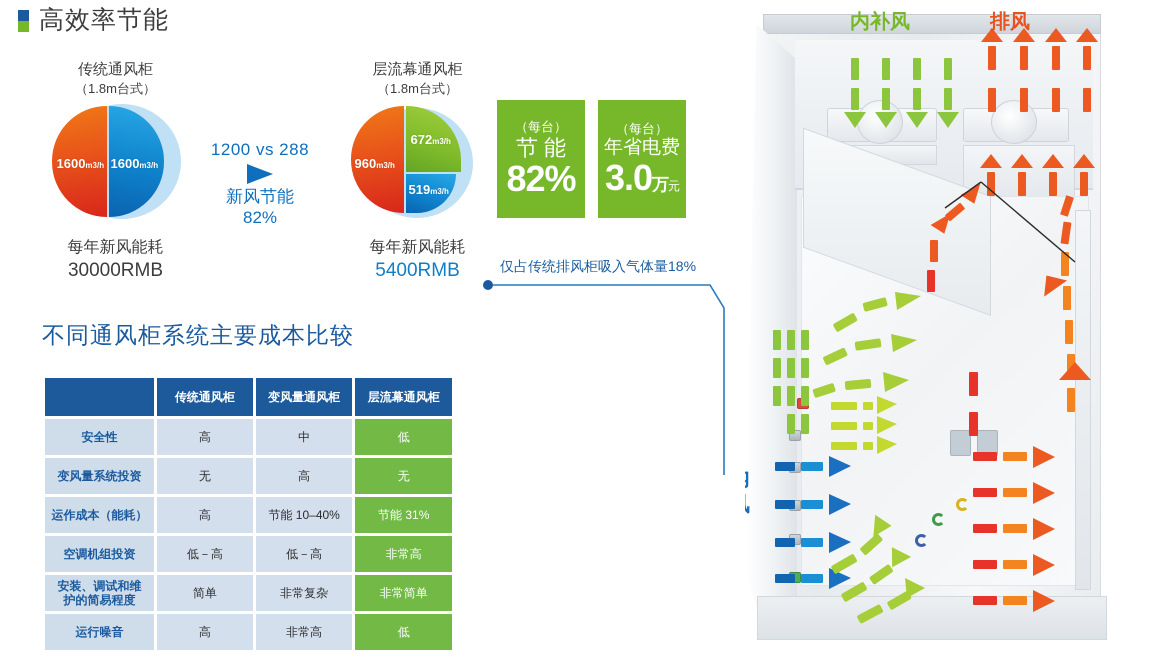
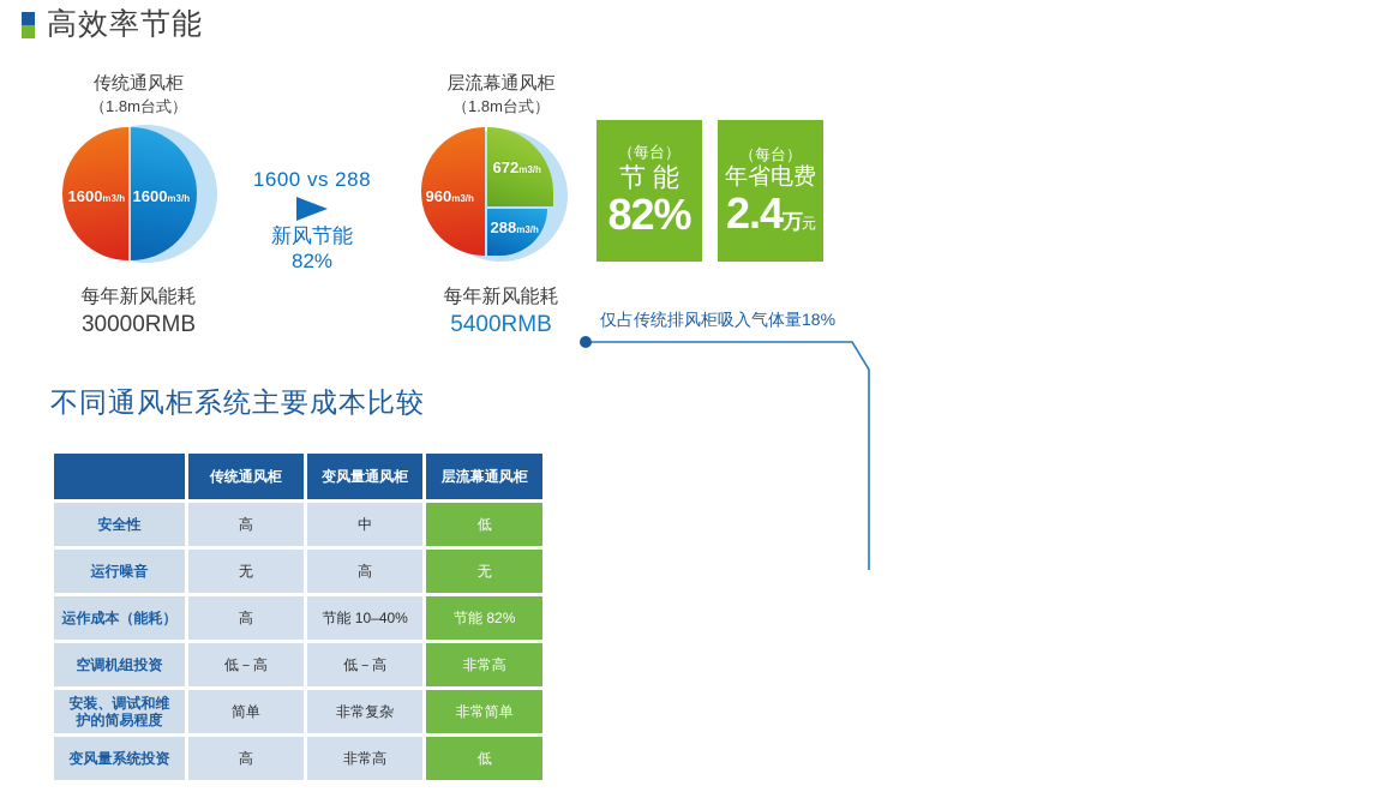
  高效率节能
  传统通风柜
  （1.8m台式）
  1600m3/h
  1600m3/h
  每年新风能耗
  30000RMB
- 1200 vs 288
+ 1600 vs 288
  新风节能
  82%
  层流幕通风柜
  （1.8m台式）
  960m3/h
  672m3/h
- 519m3/h
+ 288m3/h
  每年新风能耗
  5400RMB
  （每台）
  节 能
  82%
  （每台）
  年省电费
- 3.0万元
+ 2.4万元
  仅占传统排风柜吸入气体量18%
  不同通风柜系统主要成本比较
  	传统通风柜	变风量通风柜	层流幕通风柜
  安全性	高	中	低
- 变风量系统投资	无	高	无
+ 运行噪音	无	高	无
- 运作成本（能耗）	高	节能 10–40%	节能 31%
+ 运作成本（能耗）	高	节能 10–40%	节能 82%
  空调机组投资	低－高	低－高	非常高
  安装、调试和维 护的简易程度	简单	非常复杂	非常简单
- 运行噪音	高	非常高	低
+ 变风量系统投资	高	非常高	低
- 内补风
- 排风
